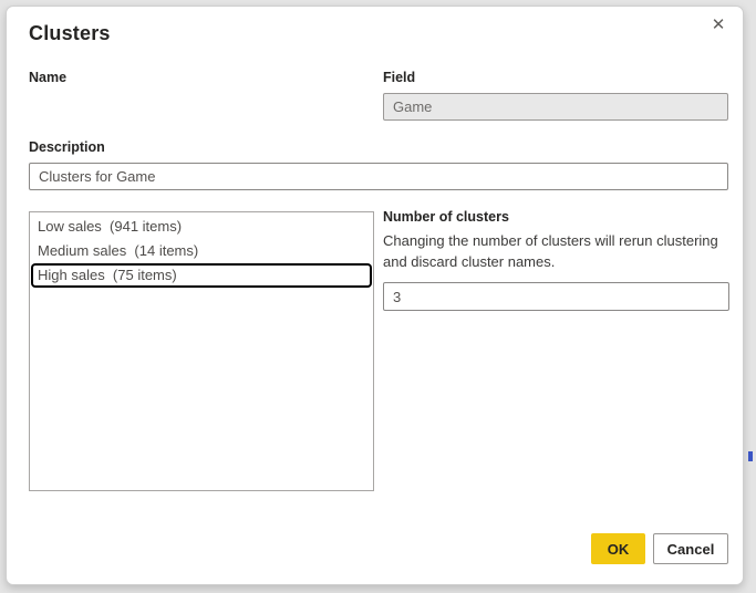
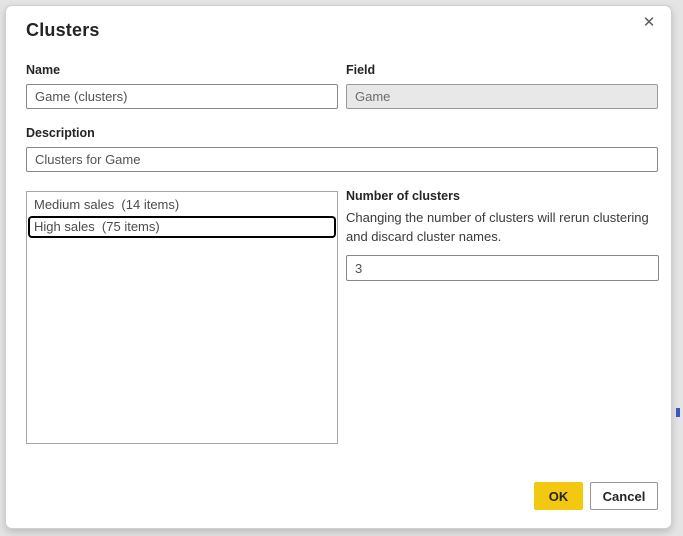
  Clusters
  ✕
  Name
+ Game (clusters)
  Field
  Game
  Description
  Clusters for Game
- Low sales (941 items)
  Medium sales (14 items)
  High sales (75 items)
  Number of clusters
  Changing the number of clusters will rerun clustering and discard cluster names.
  3
  OK
  Cancel
